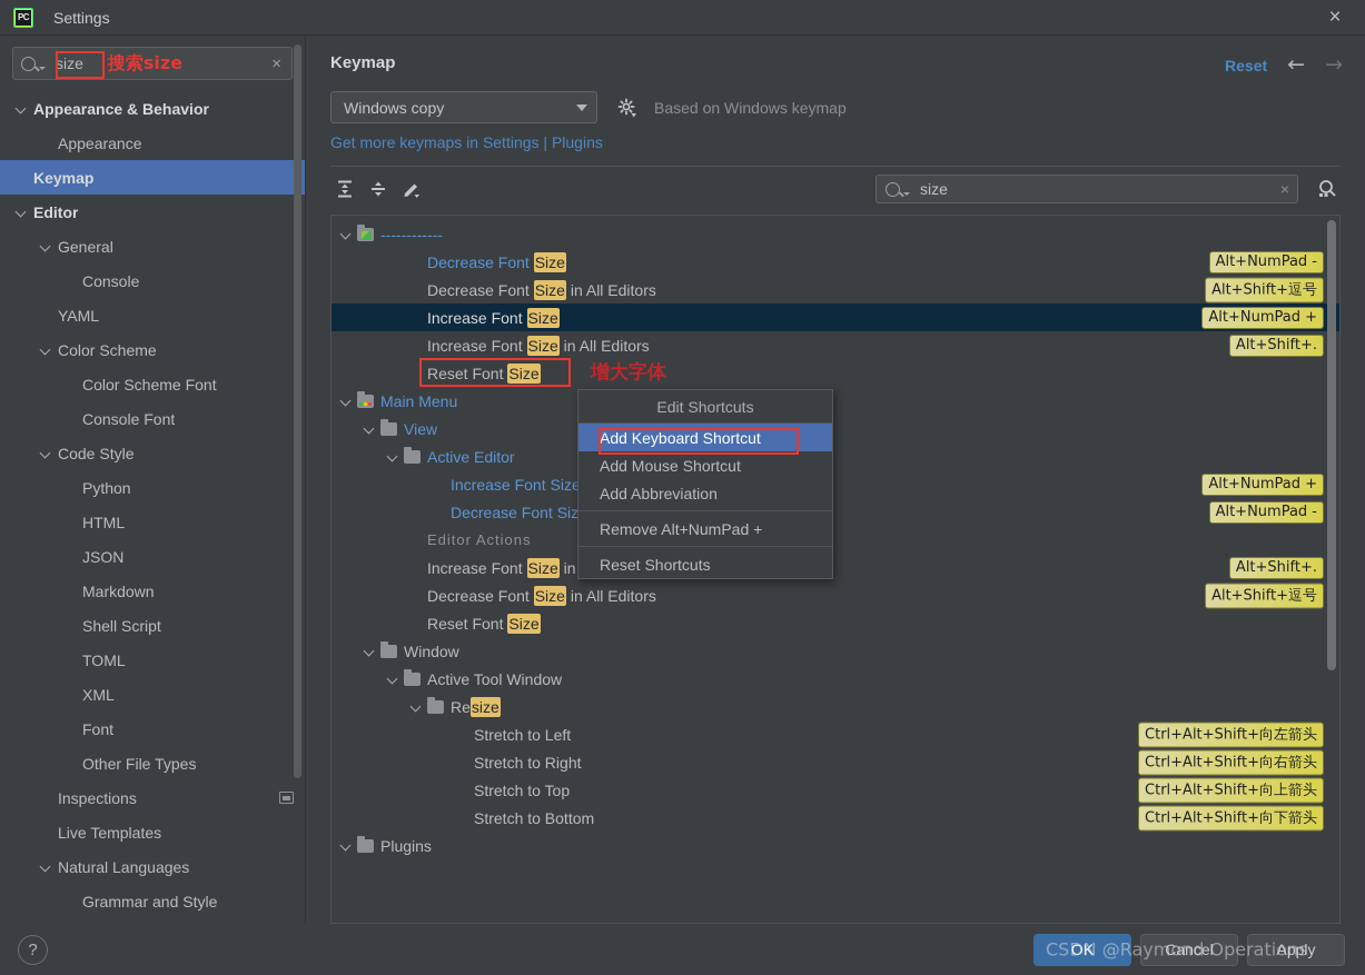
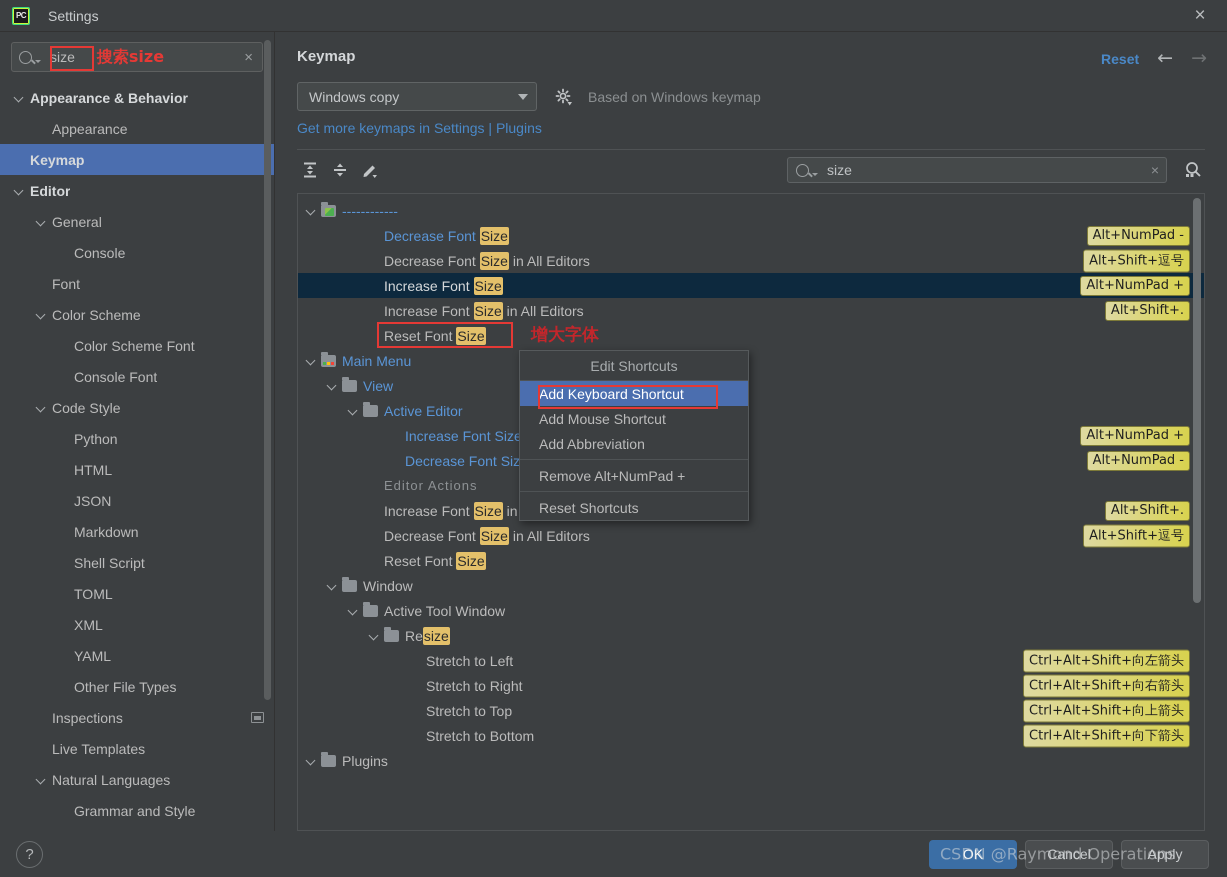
  PC
  Settings
  ×
  size
  搜索size
  ×
  Appearance & Behavior
  Appearance
  Keymap
  Editor
  General
  Console
- YAML
+ Font
  Color Scheme
  Color Scheme Font
  Console Font
  Code Style
  Python
  HTML
  JSON
  Markdown
  Shell Script
  TOML
  XML
- Font
+ YAML
  Other File Types
  Inspections
  Live Templates
  Natural Languages
  Grammar and Style
  Keymap
  Reset
  ←
  →
  Windows copy
  Based on Windows keymap
  Get more keymaps in Settings | Plugins
  size
  ×
  ------------
  Decrease Font Size
  Alt+NumPad -
  Decrease Font Size in All Editors
  Alt+Shift+逗号
  Increase Font Size
  Alt+NumPad +
  Increase Font Size in All Editors
  Alt+Shift+.
  Reset Font Size
  Main Menu
  View
  Active Editor
  Increase Font Size
  Alt+NumPad +
  Decrease Font Siz
  Alt+NumPad -
  Editor Actions
  Alt+Shift+.
  Decrease Font Size in All Editors
  Alt+Shift+逗号
  Reset Font Size
  Window
  Active Tool Window
  Resize
  Stretch to Left
  Ctrl+Alt+Shift+向左箭头
  Stretch to Right
  Ctrl+Alt+Shift+向右箭头
  Stretch to Top
  Ctrl+Alt+Shift+向上箭头
  Stretch to Bottom
  Ctrl+Alt+Shift+向下箭头
  Plugins
  增大字体
  Edit Shortcuts
  Add Keyboard Shortcut
  Add Mouse Shortcut
  Add Abbreviation
  Remove Alt+NumPad +
  Reset Shortcuts
  ?
  OK
  Cancel
  Apply
  CSDN @Raymond Operations
